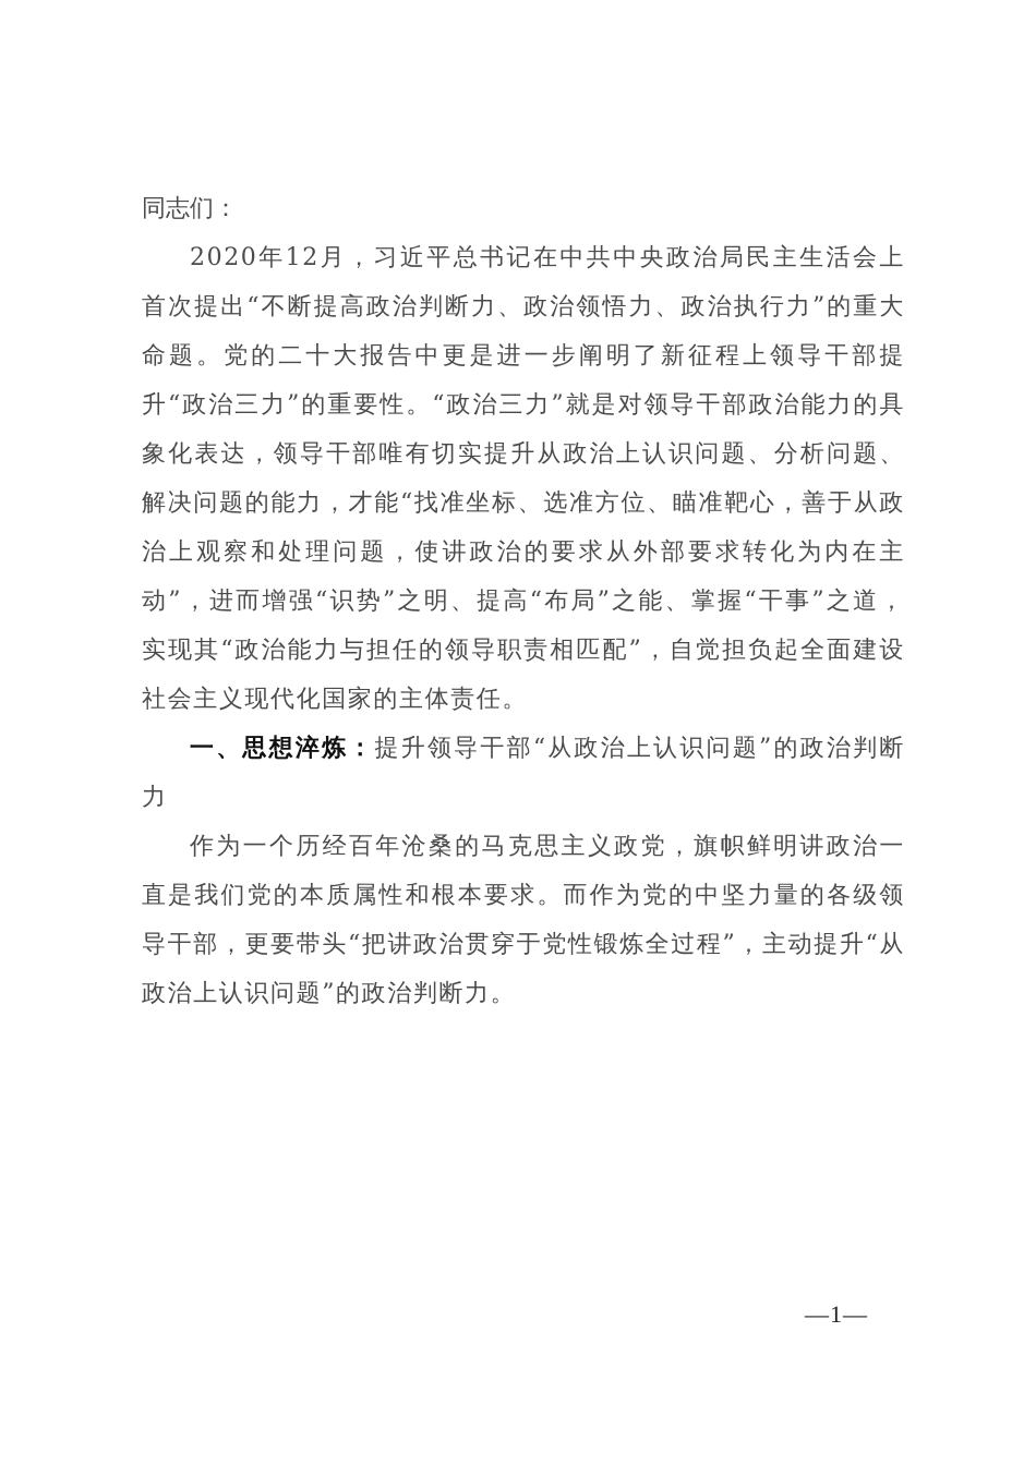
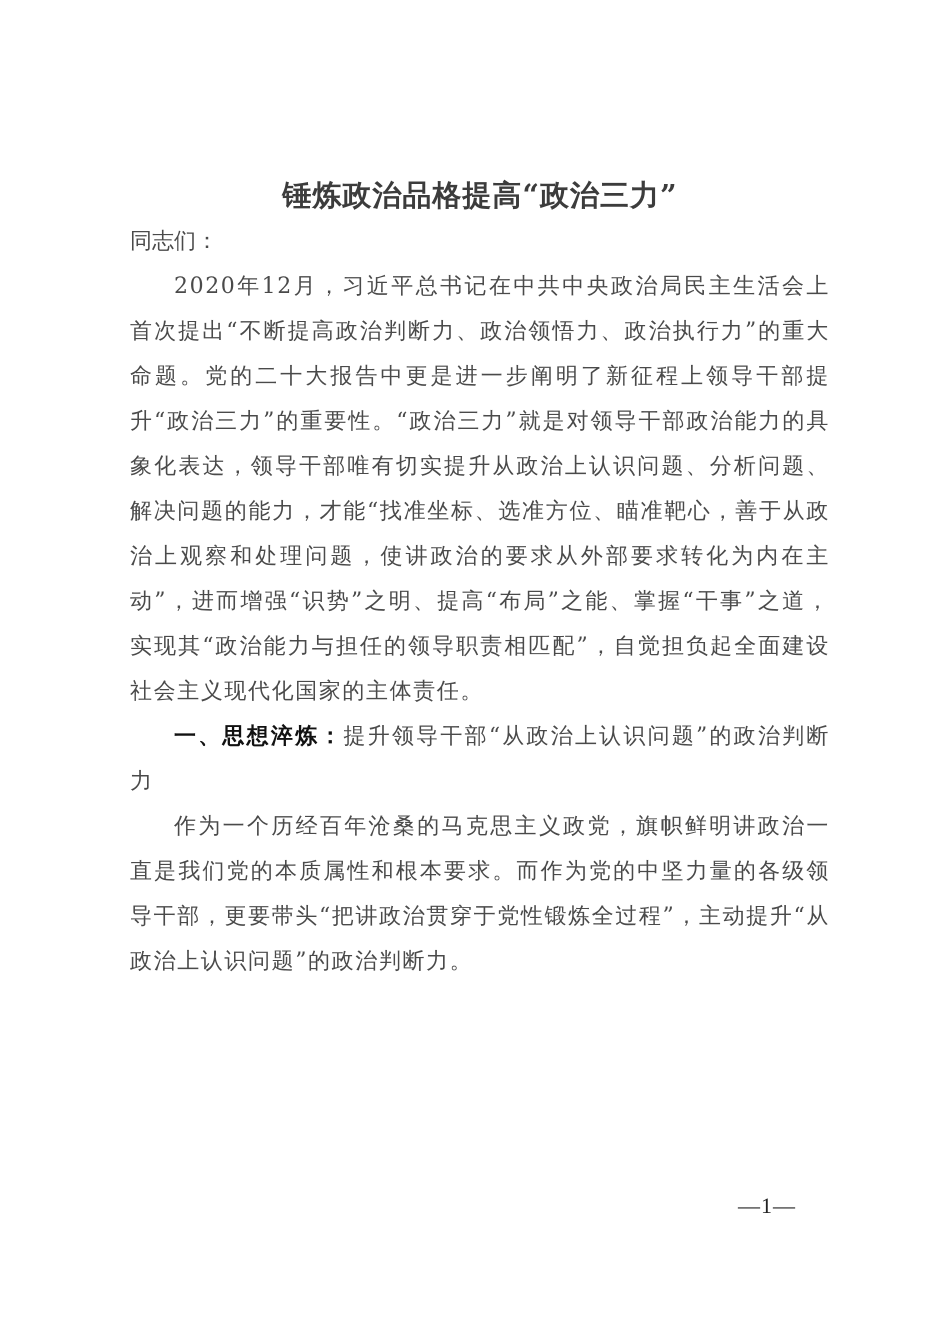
+ 锤炼政治品格提高“政治三力”
  同志们：
  2020年12月，习近平总书记在中共中央政治局民主生活会上首次提出“不断提高政治判断力、政治领悟力、政治执行力”的重大命题。党的二十大报告中更是进一步阐明了新征程上领导干部提升“政治三力”的重要性。“政治三力”就是对领导干部政治能力的具象化表达，领导干部唯有切实提升从政治上认识问题、分析问题、解决问题的能力，才能“找准坐标、选准方位、瞄准靶心，善于从政治上观察和处理问题，使讲政治的要求从外部要求转化为内在主动”，进而增强“识势”之明、提高“布局”之能、掌握“干事”之道，实现其“政治能力与担任的领导职责相匹配”，自觉担负起全面建设社会主义现代化国家的主体责任。
  一、思想淬炼：提升领导干部“从政治上认识问题”的政治判断力
  作为一个历经百年沧桑的马克思主义政党，旗帜鲜明讲政治一直是我们党的本质属性和根本要求。而作为党的中坚力量的各级领导干部，更要带头“把讲政治贯穿于党性锻炼全过程”，主动提升“从政治上认识问题”的政治判断力。
  —1—
